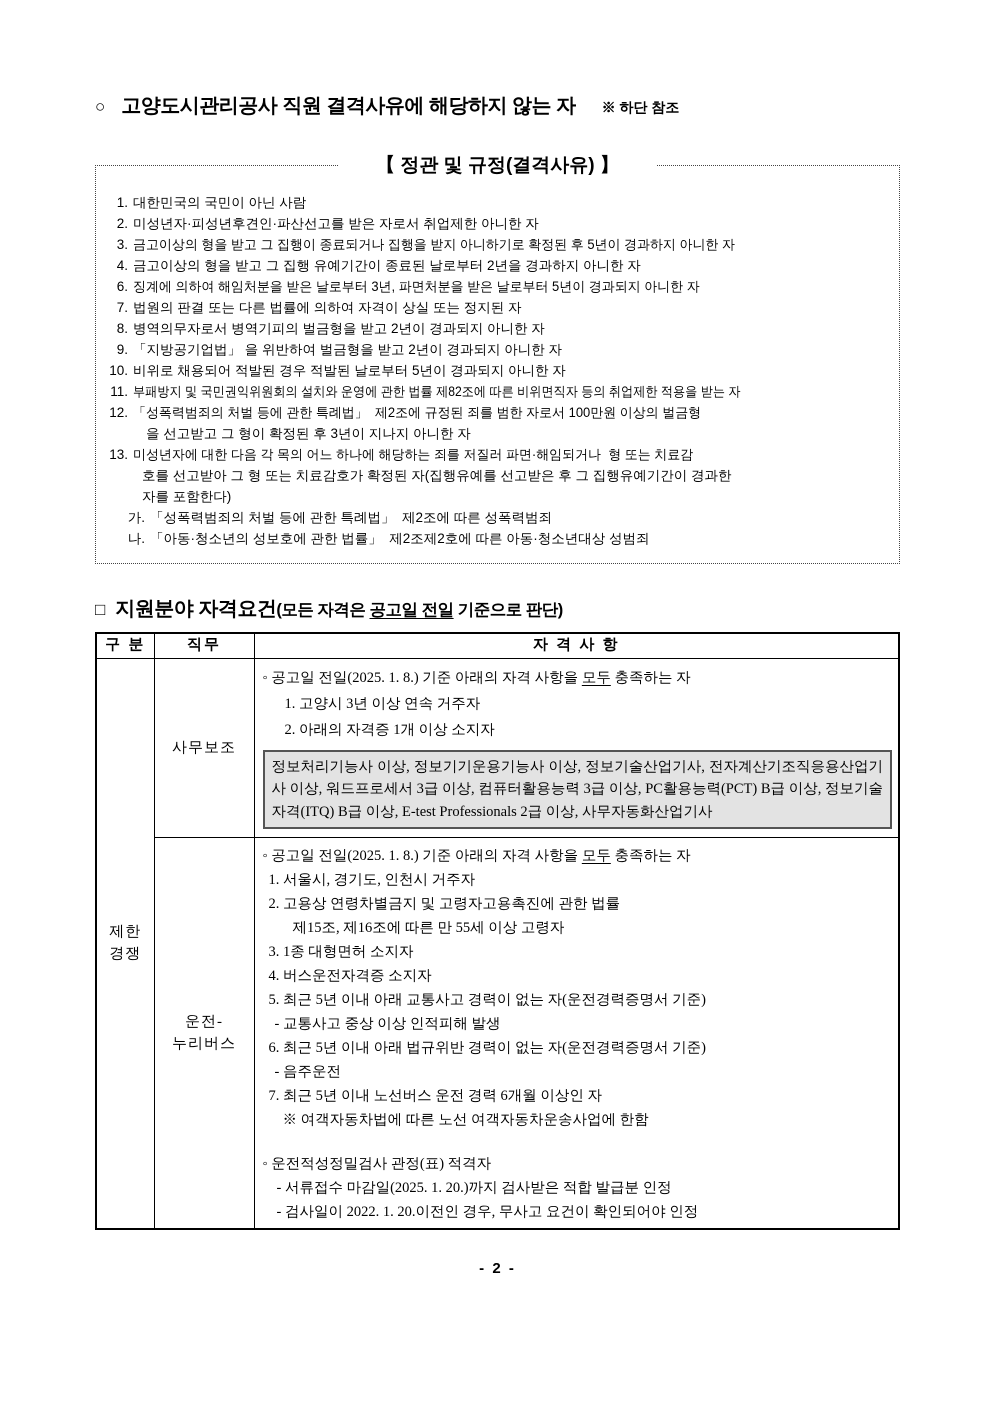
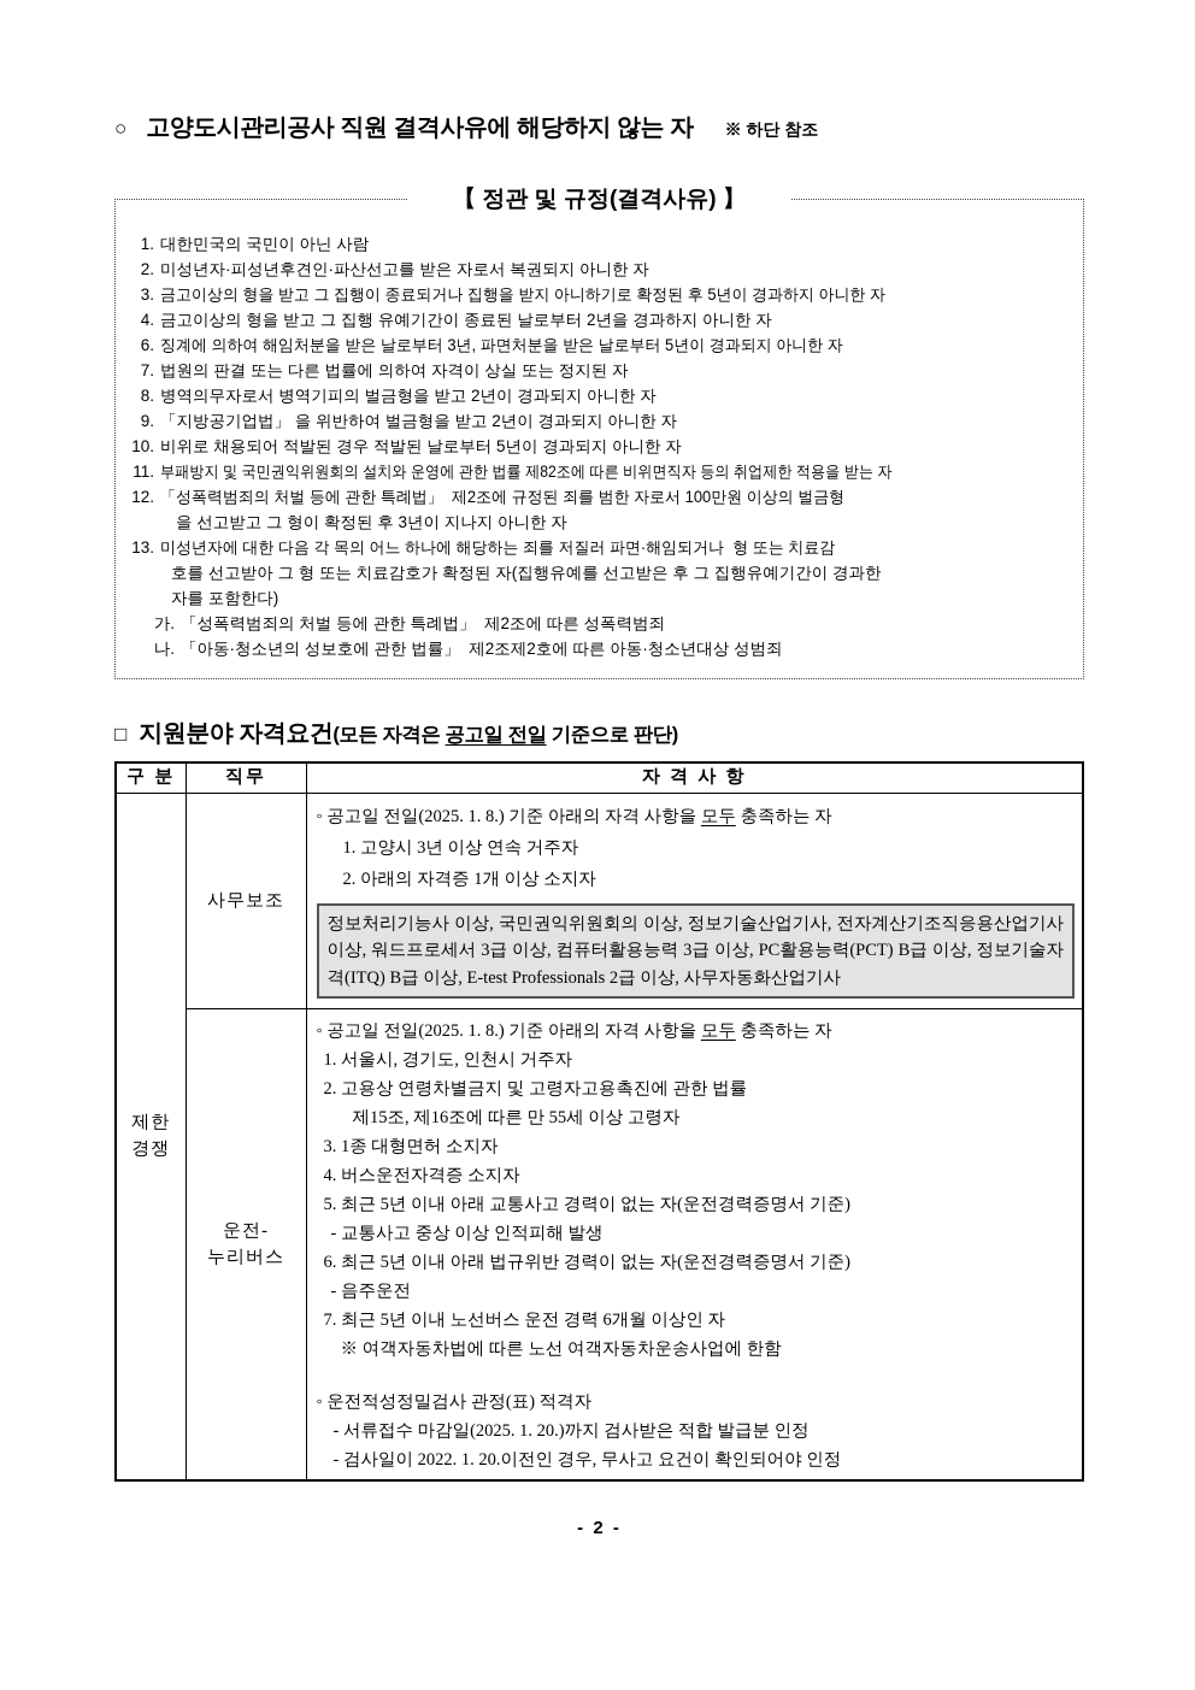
  ○
  고양도시관리공사 직원 결격사유에 해당하지 않는 자
  ※ 하단 참조
  【 정관 및 규정(결격사유) 】
  1.
  대한민국의 국민이 아닌 사람
  2.
- 미성년자·피성년후견인·파산선고를 받은 자로서 취업제한 아니한 자
+ 미성년자·피성년후견인·파산선고를 받은 자로서 복권되지 아니한 자
  3.
  금고이상의 형을 받고 그 집행이 종료되거나 집행을 받지 아니하기로 확정된 후 5년이 경과하지 아니한 자
  4.
  금고이상의 형을 받고 그 집행 유예기간이 종료된 날로부터 2년을 경과하지 아니한 자
  6.
  징계에 의하여 해임처분을 받은 날로부터 3년, 파면처분을 받은 날로부터 5년이 경과되지 아니한 자
  7.
  법원의 판결 또는 다른 법률에 의하여 자격이 상실 또는 정지된 자
  8.
  병역의무자로서 병역기피의 벌금형을 받고 2년이 경과되지 아니한 자
  9.
  「지방공기업법」 을 위반하여 벌금형을 받고 2년이 경과되지 아니한 자
  10.
  비위로 채용되어 적발된 경우 적발된 날로부터 5년이 경과되지 아니한 자
  11.
  부패방지 및 국민권익위원회의 설치와 운영에 관한 법률 제82조에 따른 비위면직자 등의 취업제한 적용을 받는 자
  12.
  「성폭력범죄의 처벌 등에 관한 특례법」 제2조에 규정된 죄를 범한 자로서 100만원 이상의 벌금형
  을 선고받고 그 형이 확정된 후 3년이 지나지 아니한 자
  13.
  미성년자에 대한 다음 각 목의 어느 하나에 해당하는 죄를 저질러 파면·해임되거나 형 또는 치료감
  호를 선고받아 그 형 또는 치료감호가 확정된 자(집행유예를 선고받은 후 그 집행유예기간이 경과한
  자를 포함한다)
  가.
  「성폭력범죄의 처벌 등에 관한 특례법」 제2조에 따른 성폭력범죄
  나.
  「아동·청소년의 성보호에 관한 법률」 제2조제2호에 따른 아동·청소년대상 성범죄
  □ 지원분야 자격요건(모든 자격은 공고일 전일 기준으로 판단)
  구 분	직무	자 격 사 항
- 제한 경쟁	사무보조	◦ 공고일 전일(2025. 1. 8.) 기준 아래의 자격 사항을 모두 충족하는 자 1. 고양시 3년 이상 연속 거주자 2. 아래의 자격증 1개 이상 소지자 정보처리기능사 이상, 정보기기운용기능사 이상, 정보기술산업기사, 전자계산기조직응용산업기사 이상, 워드프로세서 3급 이상, 컴퓨터활용능력 3급 이상, PC활용능력(PCT) B급 이상, 정보기술자격(ITQ) B급 이상, E-test Professionals 2급 이상, 사무자동화산업기사
+ 제한 경쟁	사무보조	◦ 공고일 전일(2025. 1. 8.) 기준 아래의 자격 사항을 모두 충족하는 자 1. 고양시 3년 이상 연속 거주자 2. 아래의 자격증 1개 이상 소지자 정보처리기능사 이상, 국민권익위원회의 이상, 정보기술산업기사, 전자계산기조직응용산업기사 이상, 워드프로세서 3급 이상, 컴퓨터활용능력 3급 이상, PC활용능력(PCT) B급 이상, 정보기술자격(ITQ) B급 이상, E-test Professionals 2급 이상, 사무자동화산업기사
  운전- 누리버스	◦ 공고일 전일(2025. 1. 8.) 기준 아래의 자격 사항을 모두 충족하는 자 1. 서울시, 경기도, 인천시 거주자 2. 고용상 연령차별금지 및 고령자고용촉진에 관한 법률 제15조, 제16조에 따른 만 55세 이상 고령자 3. 1종 대형면허 소지자 4. 버스운전자격증 소지자 5. 최근 5년 이내 아래 교통사고 경력이 없는 자(운전경력증명서 기준) - 교통사고 중상 이상 인적피해 발생 6. 최근 5년 이내 아래 법규위반 경력이 없는 자(운전경력증명서 기준) - 음주운전 7. 최근 5년 이내 노선버스 운전 경력 6개월 이상인 자 ※ 여객자동차법에 따른 노선 여객자동차운송사업에 한함 ◦ 운전적성정밀검사 관정(표) 적격자 - 서류접수 마감일(2025. 1. 20.)까지 검사받은 적합 발급분 인정 - 검사일이 2022. 1. 20.이전인 경우, 무사고 요건이 확인되어야 인정
  - 2 -
